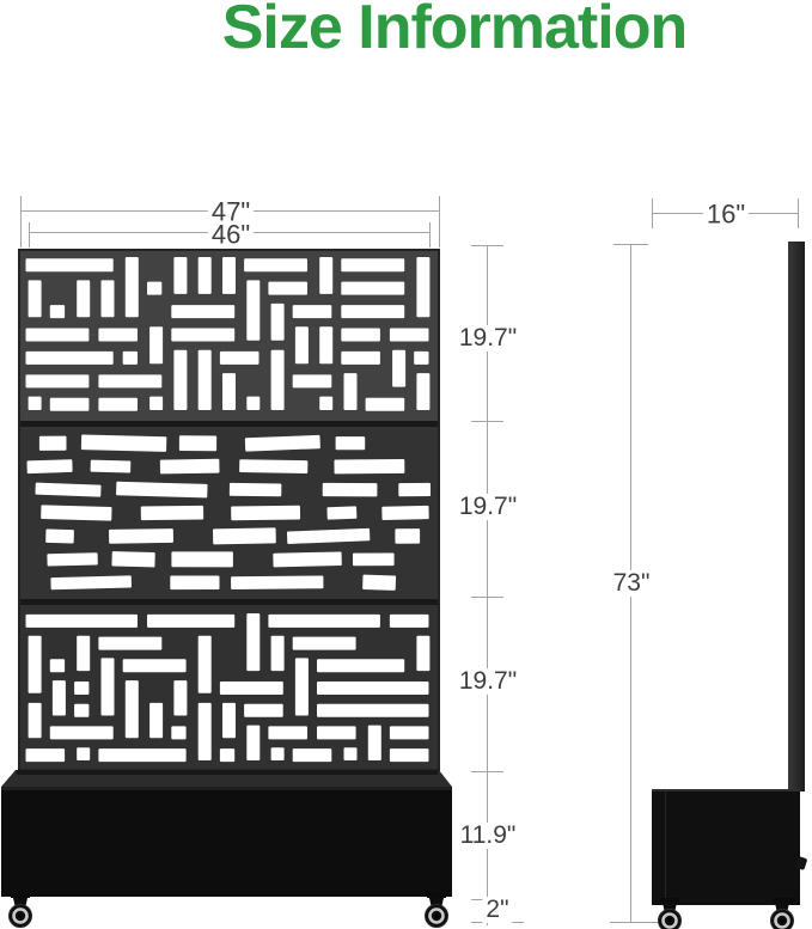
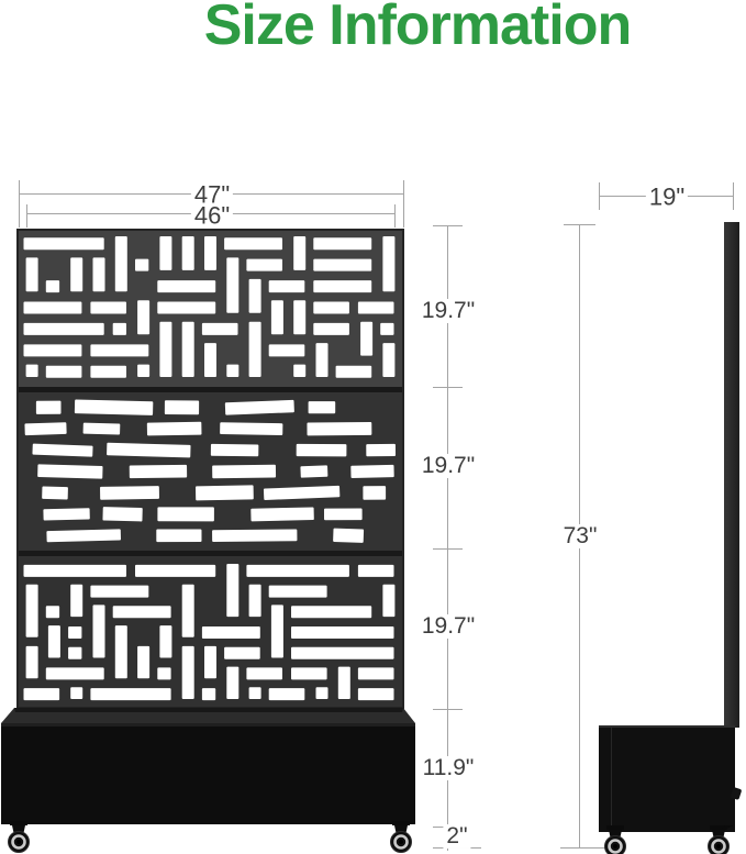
  Size Information
  47"
  46"
  19.7"
  19.7"
  19.7"
  11.9"
  2"
- 16"
+ 19"
  73"
